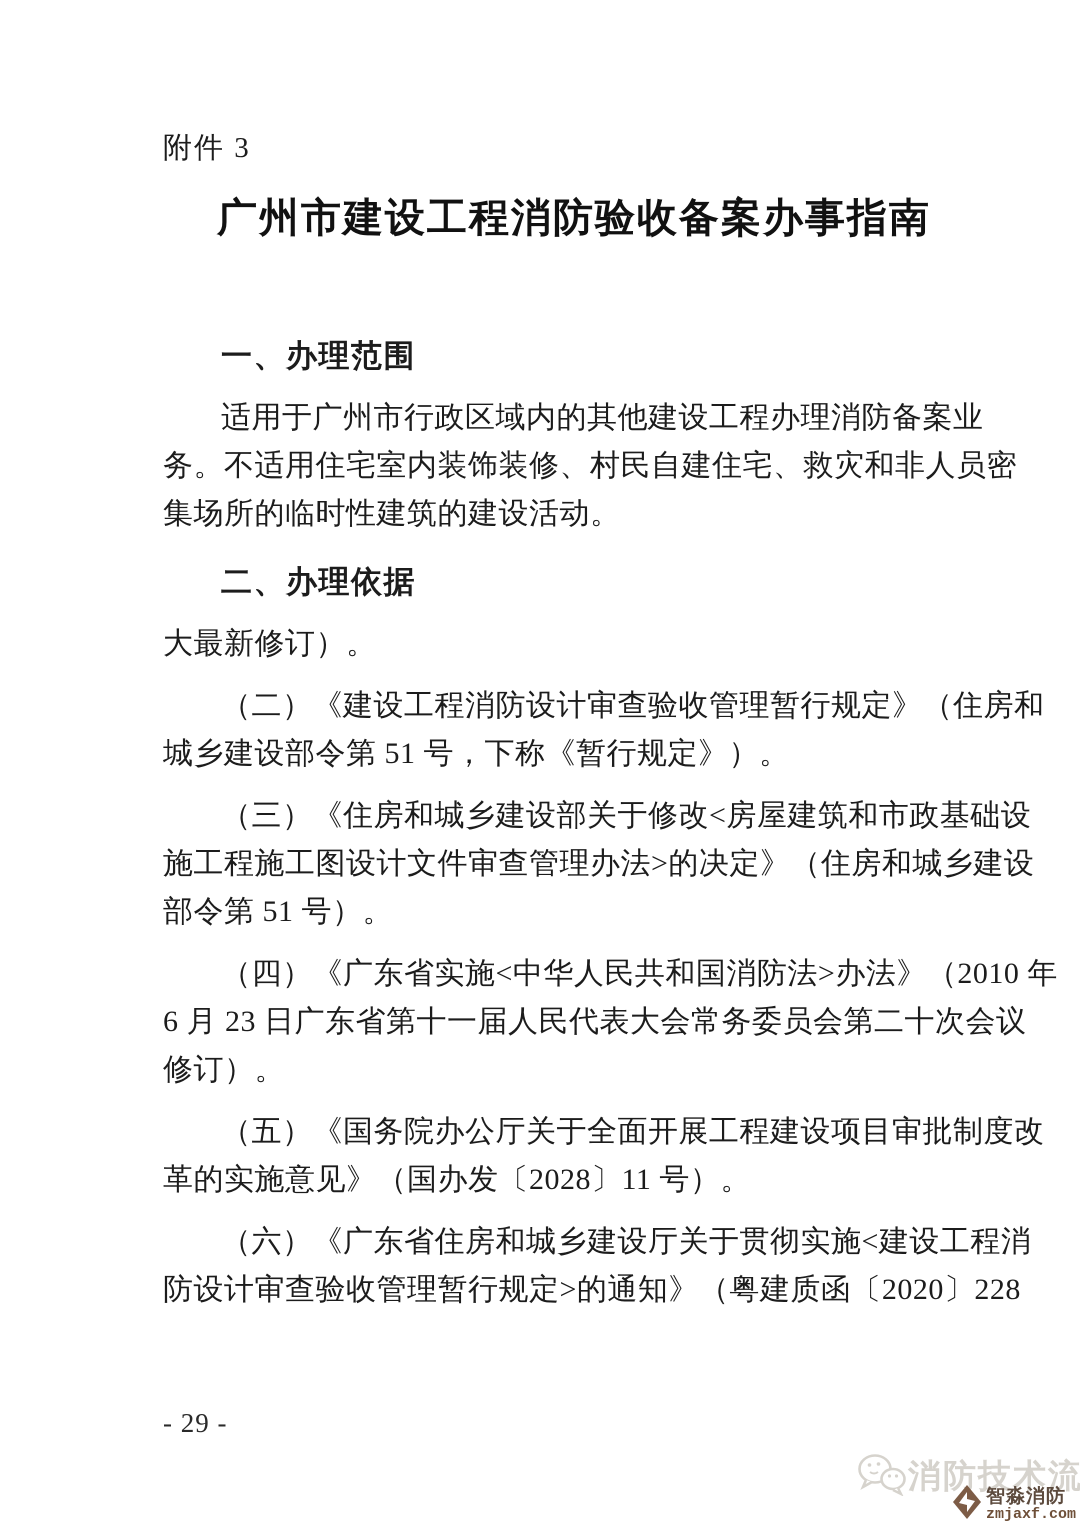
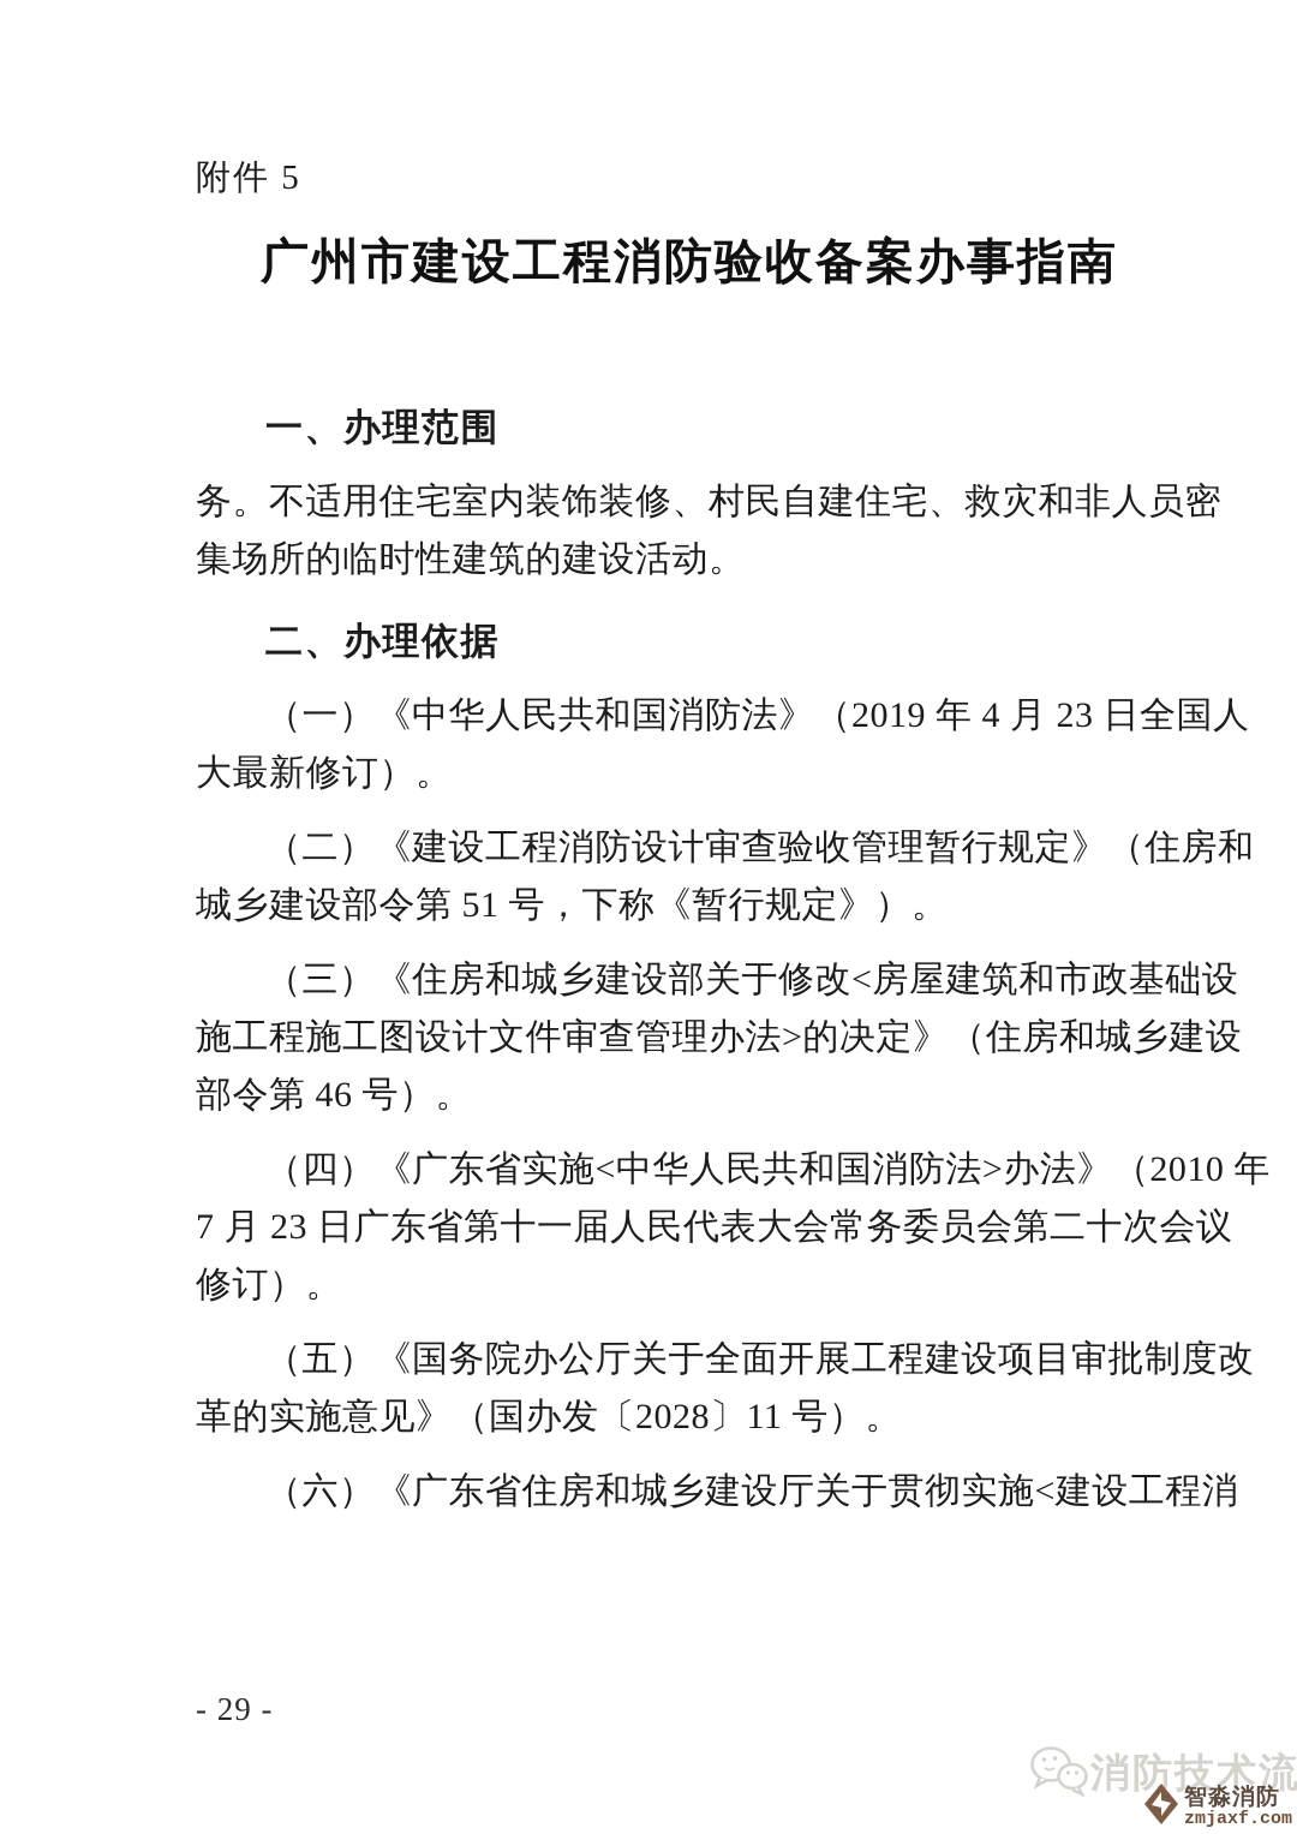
- 附件 3
+ 附件 5
  广州市建设工程消防验收备案办事指南
  一、办理范围
- 适用于广州市行政区域内的其他建设工程办理消防备案业
  务。不适用住宅室内装饰装修、村民自建住宅、救灾和非人员密
  集场所的临时性建筑的建设活动。
  二、办理依据
+ （一）《中华人民共和国消防法》（2019 年 4 月 23 日全国人
  大最新修订）。
  （二）《建设工程消防设计审查验收管理暂行规定》（住房和
  城乡建设部令第 51 号，下称《暂行规定》）。
  （三）《住房和城乡建设部关于修改<房屋建筑和市政基础设
  施工程施工图设计文件审查管理办法>的决定》（住房和城乡建设
- 部令第 51 号）。
+ 部令第 46 号）。
  （四）《广东省实施<中华人民共和国消防法>办法》（2010 年
- 6 月 23 日广东省第十一届人民代表大会常务委员会第二十次会议
+ 7 月 23 日广东省第十一届人民代表大会常务委员会第二十次会议
  修订）。
  （五）《国务院办公厅关于全面开展工程建设项目审批制度改
  革的实施意见》（国办发〔2028〕11 号）。
  （六）《广东省住房和城乡建设厅关于贯彻实施<建设工程消
- 防设计审查验收管理暂行规定>的通知》（粤建质函〔2020〕228
  - 29 -
  消防技术流
  智淼消防
  zmjaxf.com
